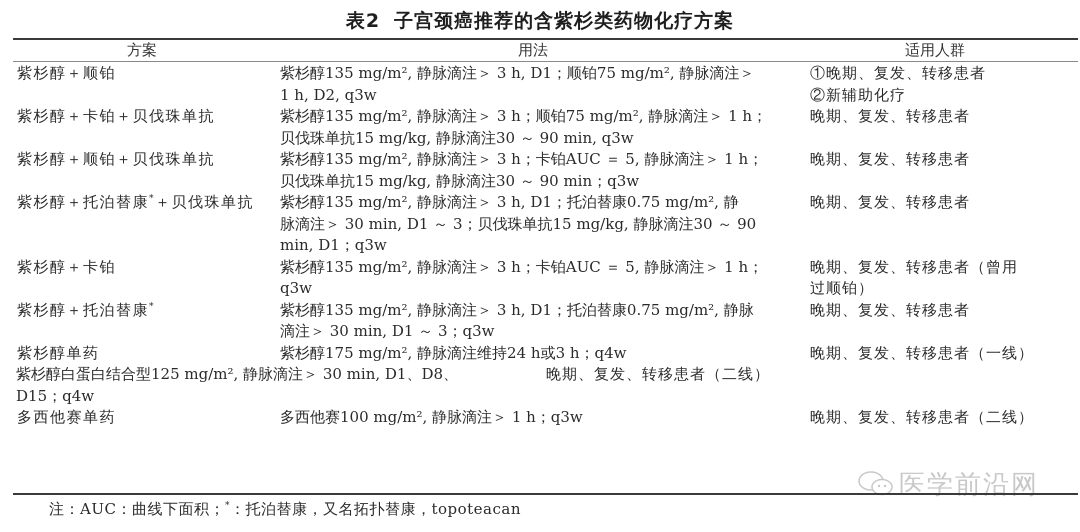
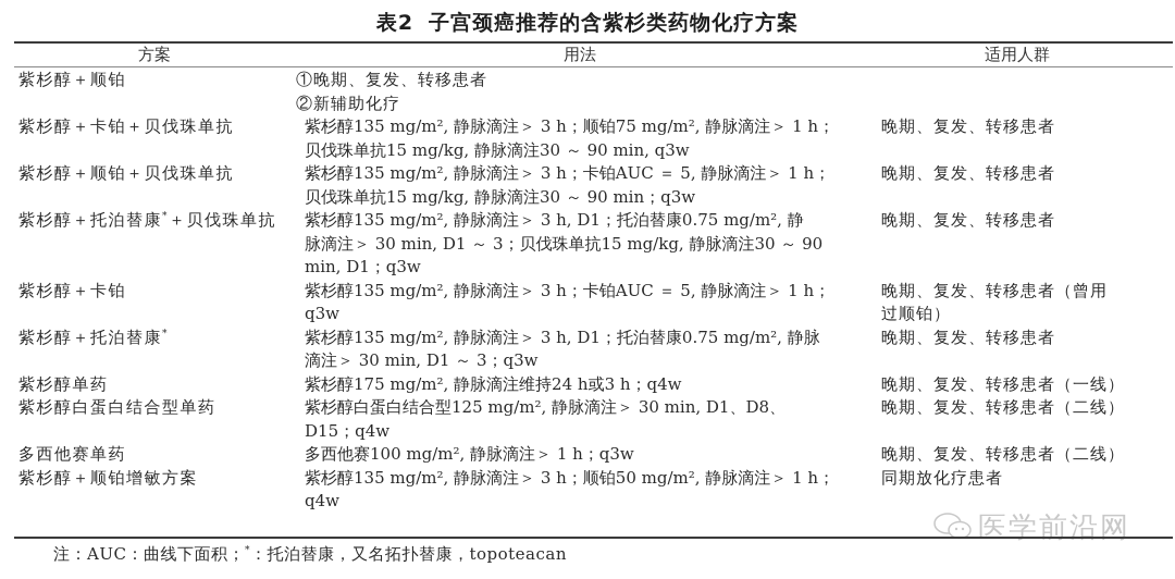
  表2 子宫颈癌推荐的含紫杉类药物化疗方案
  方案
  用法
  适用人群
  紫杉醇＋顺铂
- 紫杉醇135 mg/m², 静脉滴注＞ 3 h, D1；顺铂75 mg/m², 静脉滴注＞
- 1 h, D2, q3w
  ①晚期、复发、转移患者
  ②新辅助化疗
  紫杉醇＋卡铂＋贝伐珠单抗
  紫杉醇135 mg/m², 静脉滴注＞ 3 h；顺铂75 mg/m², 静脉滴注＞ 1 h；
  贝伐珠单抗15 mg/kg, 静脉滴注30 ～ 90 min, q3w
  晚期、复发、转移患者
  紫杉醇＋顺铂＋贝伐珠单抗
  紫杉醇135 mg/m², 静脉滴注＞ 3 h；卡铂AUC ＝ 5, 静脉滴注＞ 1 h；
  贝伐珠单抗15 mg/kg, 静脉滴注30 ～ 90 min；q3w
  晚期、复发、转移患者
  紫杉醇＋托泊替康*＋贝伐珠单抗
  紫杉醇135 mg/m², 静脉滴注＞ 3 h, D1；托泊替康0.75 mg/m², 静
  脉滴注＞ 30 min, D1 ～ 3；贝伐珠单抗15 mg/kg, 静脉滴注30 ～ 90
  min, D1；q3w
  晚期、复发、转移患者
  紫杉醇＋卡铂
  紫杉醇135 mg/m², 静脉滴注＞ 3 h；卡铂AUC ＝ 5, 静脉滴注＞ 1 h；
  q3w
  晚期、复发、转移患者（曾用
  过顺铂）
  紫杉醇＋托泊替康*
  紫杉醇135 mg/m², 静脉滴注＞ 3 h, D1；托泊替康0.75 mg/m², 静脉
  滴注＞ 30 min, D1 ～ 3；q3w
  晚期、复发、转移患者
  紫杉醇单药
  紫杉醇175 mg/m², 静脉滴注维持24 h或3 h；q4w
  晚期、复发、转移患者（一线）
+ 紫杉醇白蛋白结合型单药
  紫杉醇白蛋白结合型125 mg/m², 静脉滴注＞ 30 min, D1、D8、
  D15；q4w
  晚期、复发、转移患者（二线）
  多西他赛单药
  多西他赛100 mg/m², 静脉滴注＞ 1 h；q3w
  晚期、复发、转移患者（二线）
+ 紫杉醇＋顺铂增敏方案
+ 紫杉醇135 mg/m², 静脉滴注＞ 3 h；顺铂50 mg/m², 静脉滴注＞ 1 h；
+ q4w
+ 同期放化疗患者
  医学前沿网
  注：AUC：曲线下面积；*：托泊替康，又名拓扑替康，topoteacan
